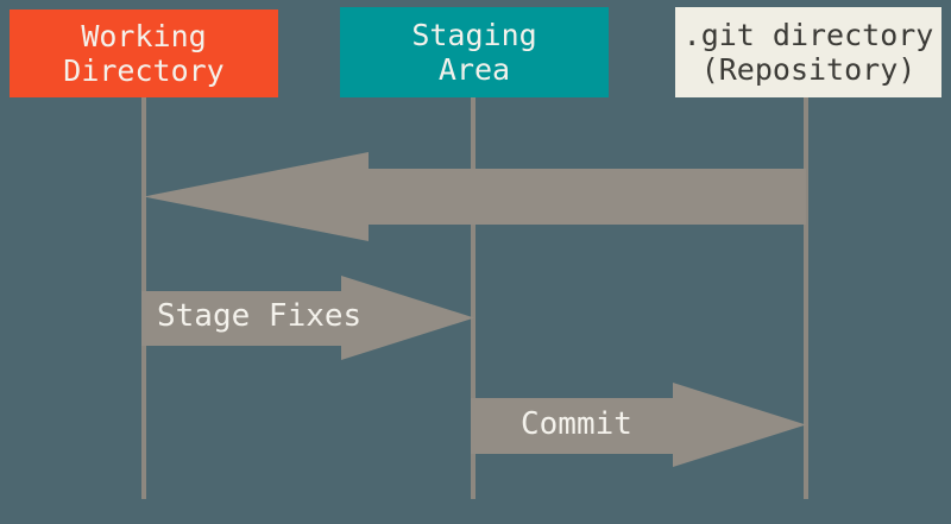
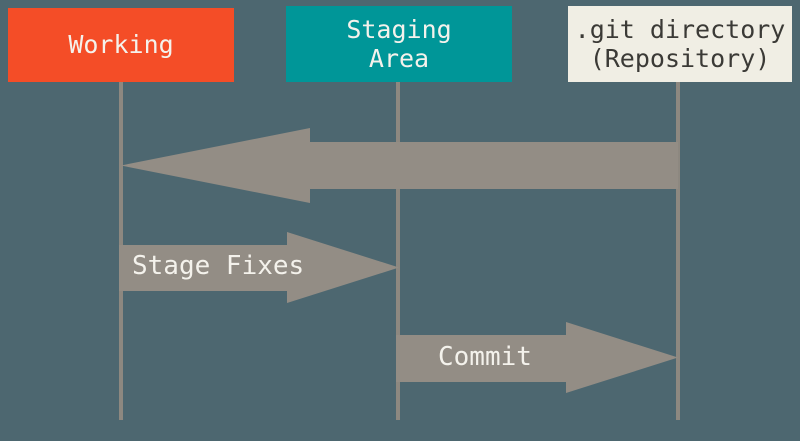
  Working
- Directory
  Staging
  Area
  .git directory
  (Repository)
  Stage Fixes
  Commit
